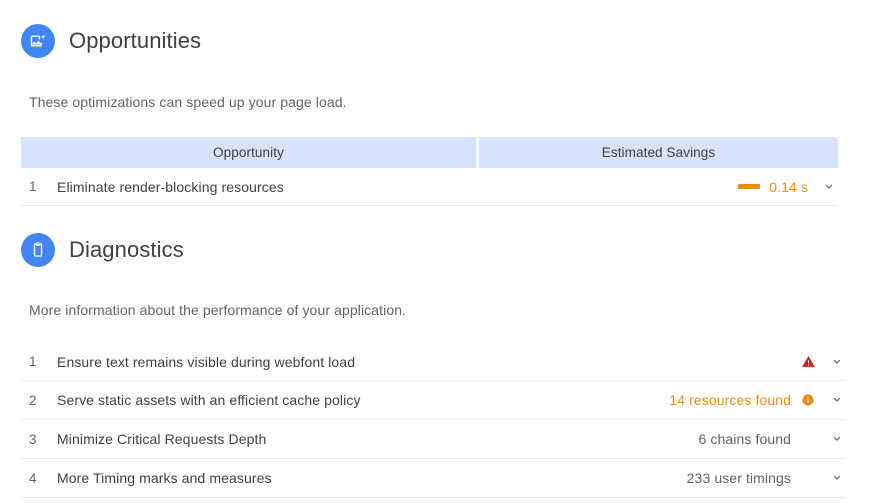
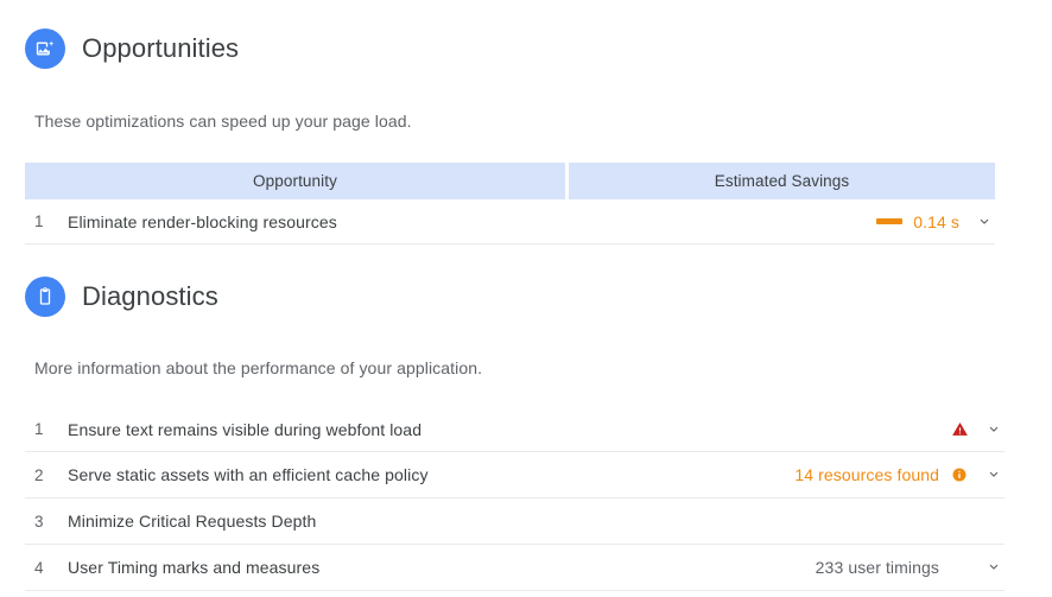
  Opportunities
  These optimizations can speed up your page load.
  Opportunity
  Estimated Savings
  1
  Eliminate render-blocking resources
  0.14 s
  Diagnostics
  More information about the performance of your application.
  1
  Ensure text remains visible during webfont load
  2
  Serve static assets with an efficient cache policy
  14 resources found
  3
  Minimize Critical Requests Depth
- 6 chains found
  4
- More Timing marks and measures
+ User Timing marks and measures
  233 user timings
